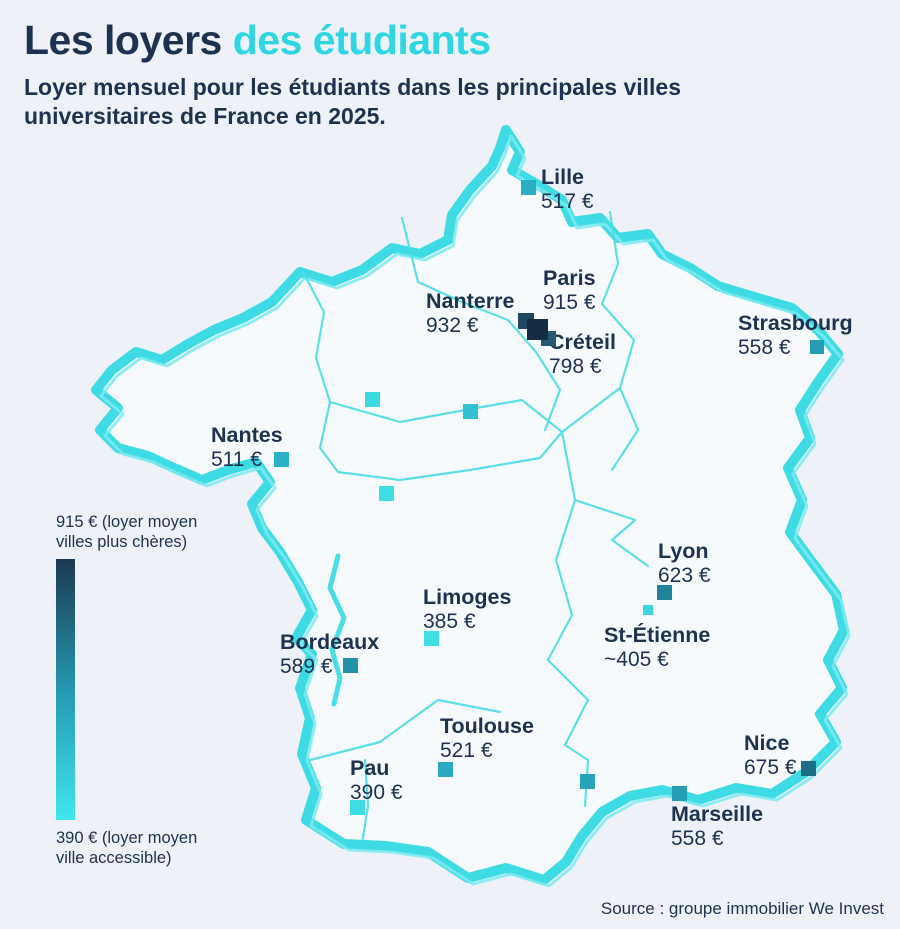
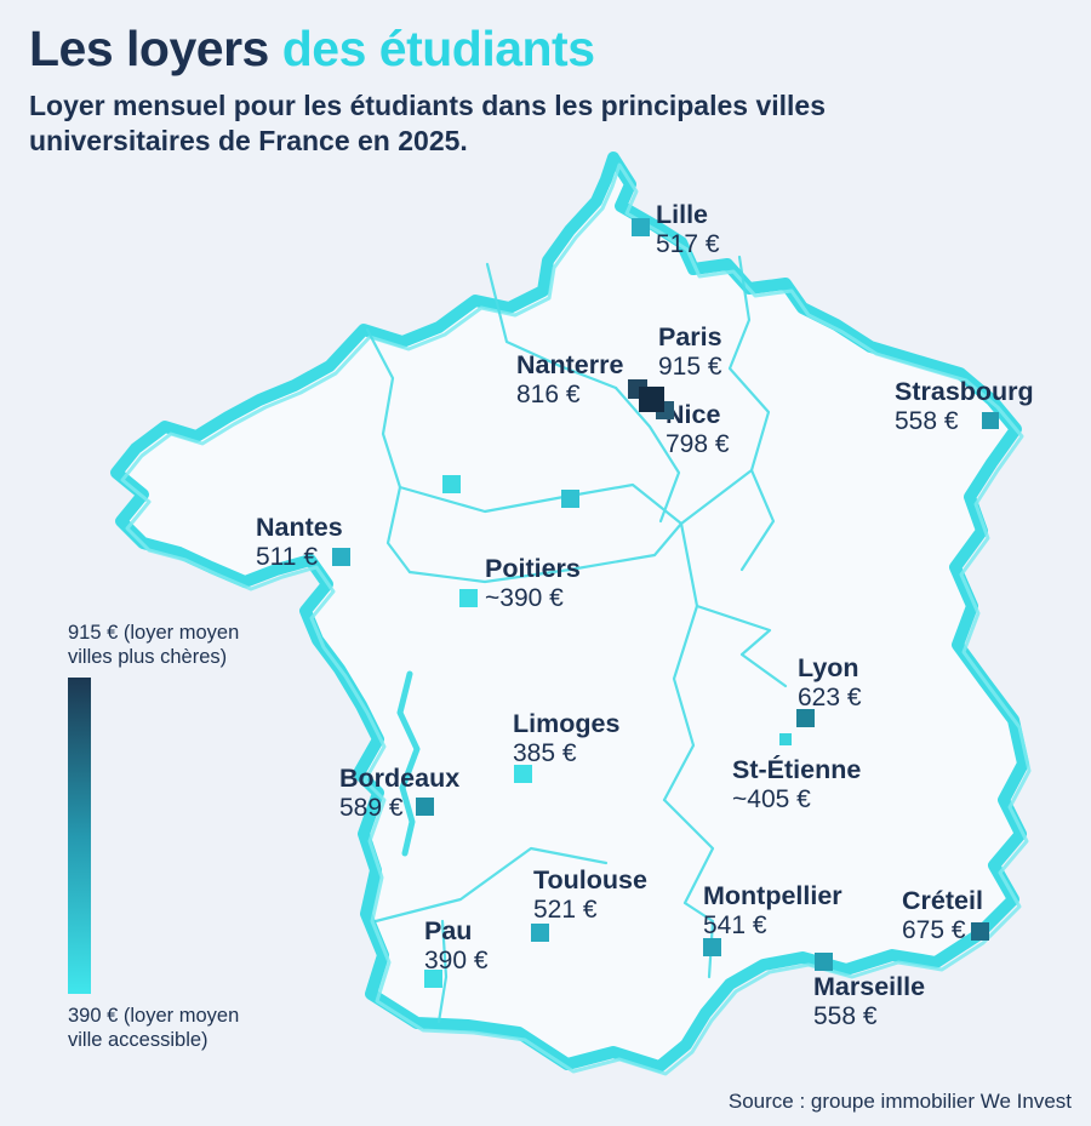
  Les loyers des étudiants
  Loyer mensuel pour les étudiants dans les principales villes
  universitaires de France en 2025.
  Lille
  517 €
  Paris
  915 €
  Nanterre
- 932 €
+ 816 €
- Créteil
+ Nice
  798 €
  Strasbourg
  558 €
  Nantes
  511 €
+ Poitiers
+ ~390 €
  Lyon
  623 €
  St-Étienne
  ~405 €
  Limoges
  385 €
  Bordeaux
  589 €
  Toulouse
  521 €
  Pau
  390 €
+ Montpellier
+ 541 €
- Nice
+ Créteil
  675 €
  Marseille
  558 €
  915 € (loyer moyen
  villes plus chères)
  390 € (loyer moyen
  ville accessible)
  Source : groupe immobilier We Invest
